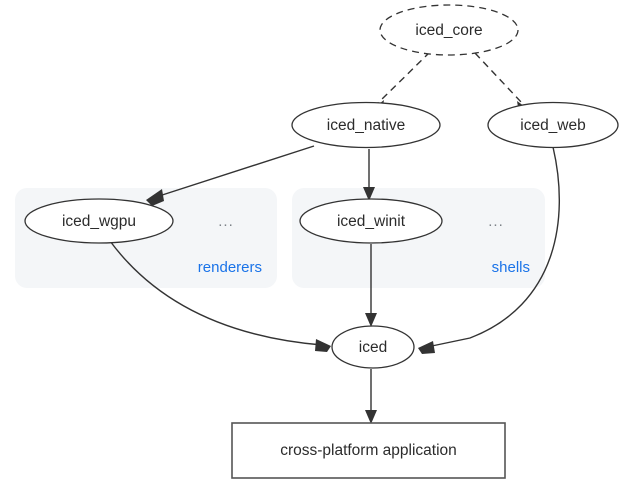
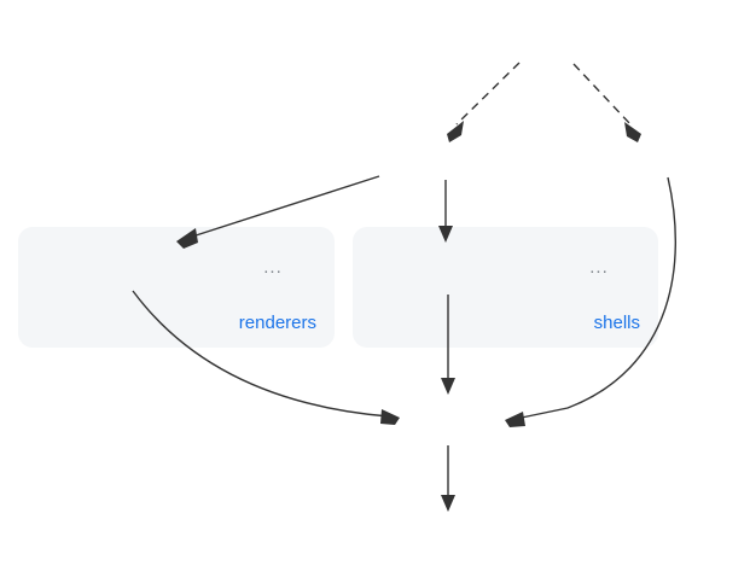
  renderers
  ...
  shells
  ...
- iced_core
- iced_native
- iced_web
- iced_wgpu
- iced_winit
- iced
- cross-platform application
